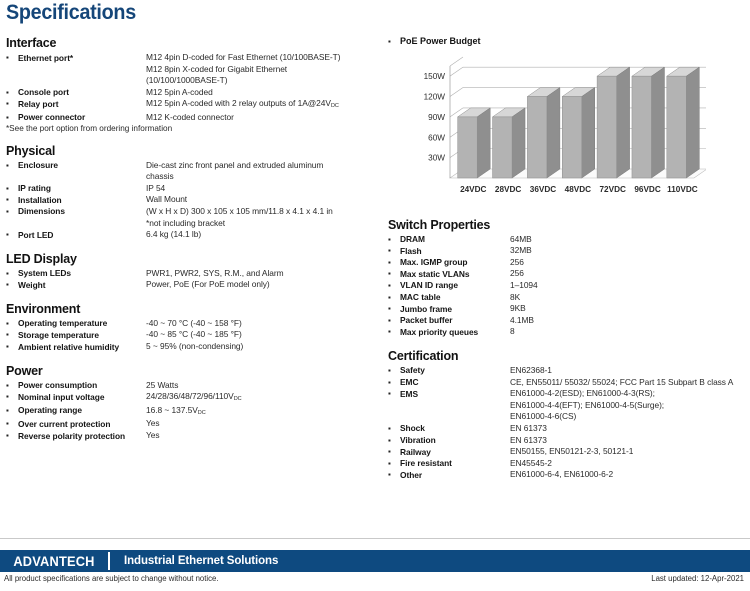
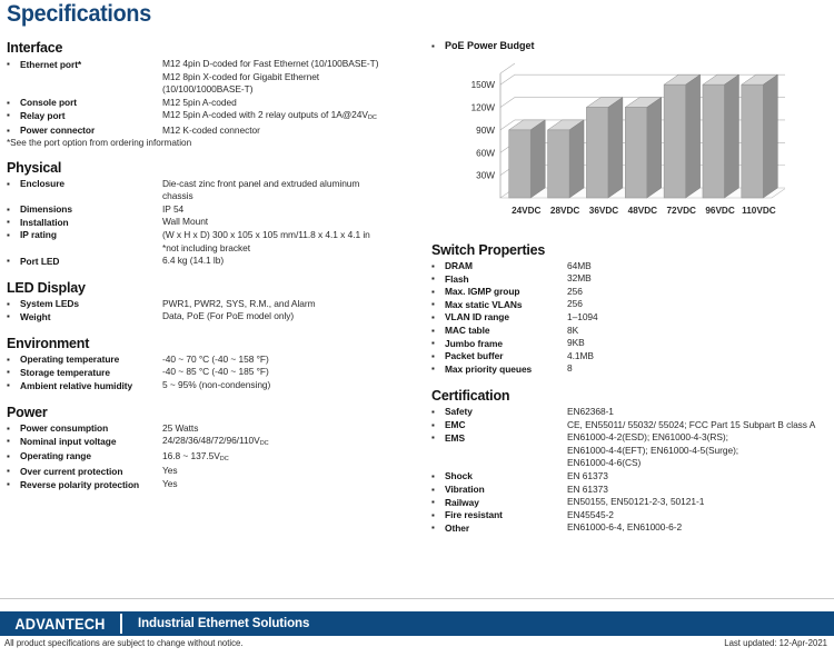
  Specifications
  Interface
  Ethernet port*
  M12 4pin D-coded for Fast Ethernet (10/100BASE-T)
  M12 8pin X-coded for Gigabit Ethernet
  (10/100/1000BASE-T)
  Console port
  M12 5pin A-coded
  Relay port
  M12 5pin A-coded with 2 relay outputs of 1A@24V
  Power connector
  M12 K-coded connector
  *See the port option from ordering information
  Physical
  Enclosure
  Die-cast zinc front panel and extruded aluminum
  chassis
- IP rating
+ Dimensions
  IP 54
  Installation
  Wall Mount
- Dimensions
+ IP rating
  (W x H x D) 300 x 105 x 105 mm/11.8 x 4.1 x 4.1 in
  *not including bracket
  Port LED
  6.4 kg (14.1 lb)
  LED Display
  System LEDs
  PWR1, PWR2, SYS, R.M., and Alarm
  Weight
- Power, PoE (For PoE model only)
+ Data, PoE (For PoE model only)
  Environment
  Operating temperature
  -40 ~ 70 °C (-40 ~ 158 °F)
  Storage temperature
  -40 ~ 85 °C (-40 ~ 185 °F)
  Ambient relative humidity
  5 ~ 95% (non-condensing)
  Power
  Power consumption
  25 Watts
  Nominal input voltage
  24/28/36/48/72/96/110V
  Operating range
  16.8 ~ 137.5V
  Over current protection
  Yes
  Reverse polarity protection
  Yes
  PoE Power Budget
  30W
  60W
  90W
  120W
  150W
  24VDC
  28VDC
  36VDC
  48VDC
  72VDC
  96VDC
  110VDC
  Switch Properties
  DRAM
  64MB
  Flash
  32MB
  Max. IGMP group
  256
  Max static VLANs
  256
  VLAN ID range
  1–1094
  MAC table
  8K
  Jumbo frame
  9KB
  Packet buffer
  4.1MB
  Max priority queues
  8
  Certification
  Safety
  EN62368-1
  EMC
  CE, EN55011/ 55032/ 55024; FCC Part 15 Subpart B class A
  EMS
  EN61000-4-2(ESD); EN61000-4-3(RS);
  EN61000-4-4(EFT); EN61000-4-5(Surge);
  EN61000-4-6(CS)
  Shock
  EN 61373
  Vibration
  EN 61373
  Railway
  EN50155, EN50121-2-3, 50121-1
  Fire resistant
  EN45545-2
  Other
  EN61000-6-4, EN61000-6-2
  ADVANTECH
  Industrial Ethernet Solutions
  All product specifications are subject to change without notice.
  Last updated: 12-Apr-2021
